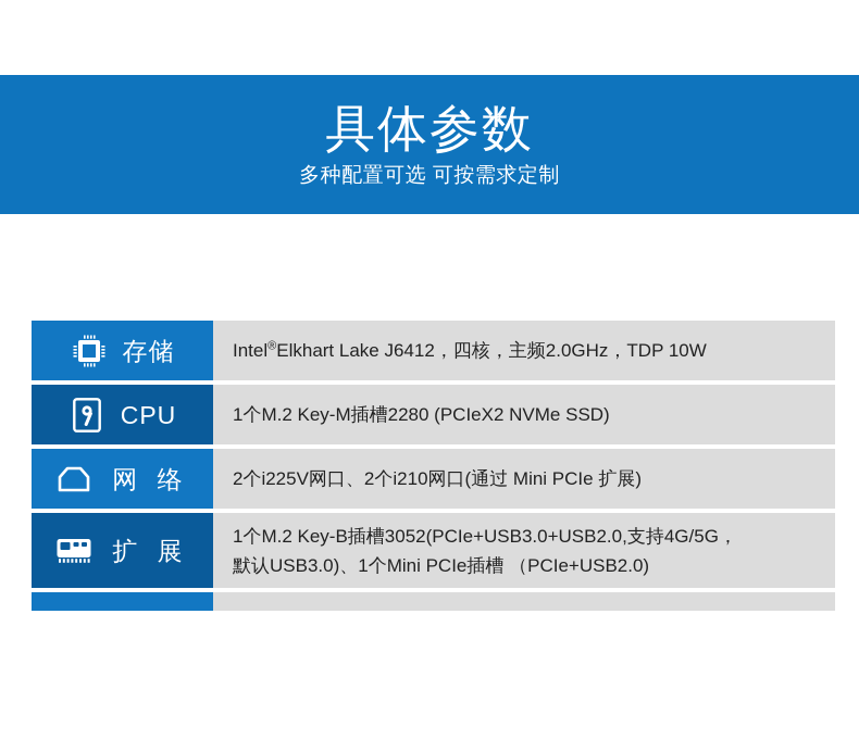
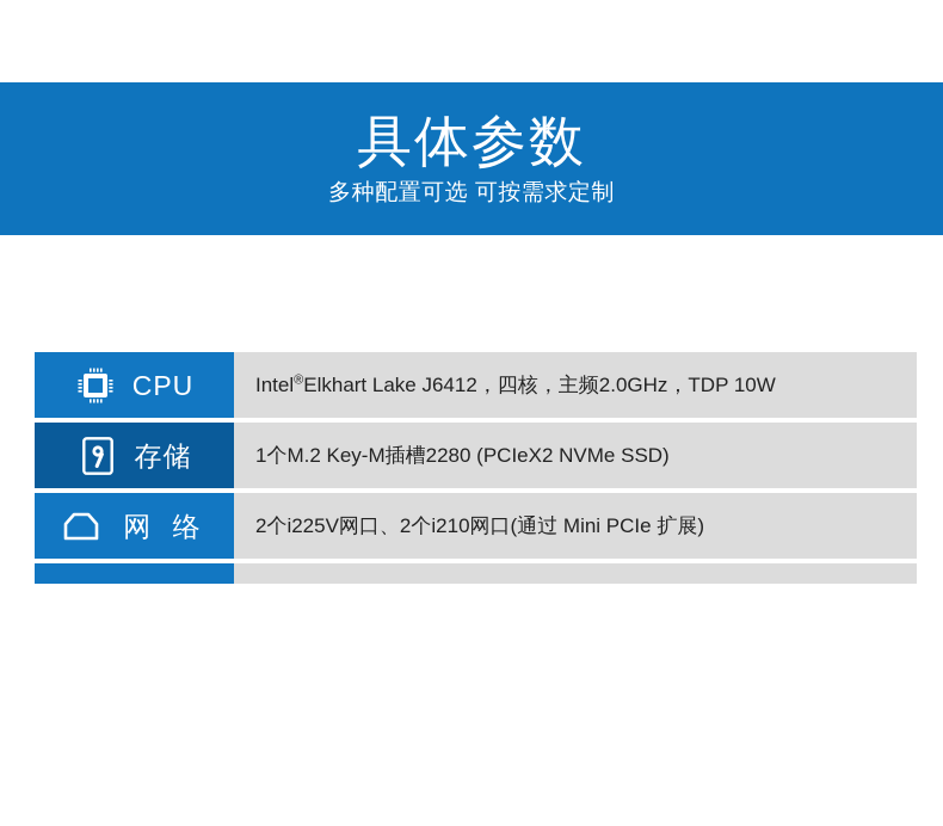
  具体参数
  多种配置可选 可按需求定制
- 存储
+ CPU
  Intel®Elkhart Lake J6412，四核，主频2.0GHz，TDP 10W
- CPU
+ 存储
  1个M.2 Key-M插槽2280 (PCIeX2 NVMe SSD)
  网 络
  2个i225V网口、2个i210网口(通过 Mini PCIe 扩展)
- 扩 展
- 1个M.2 Key-B插槽3052(PCIe+USB3.0+USB2.0,支持4G/5G，
- 默认USB3.0)、1个Mini PCIe插槽 （PCIe+USB2.0)
